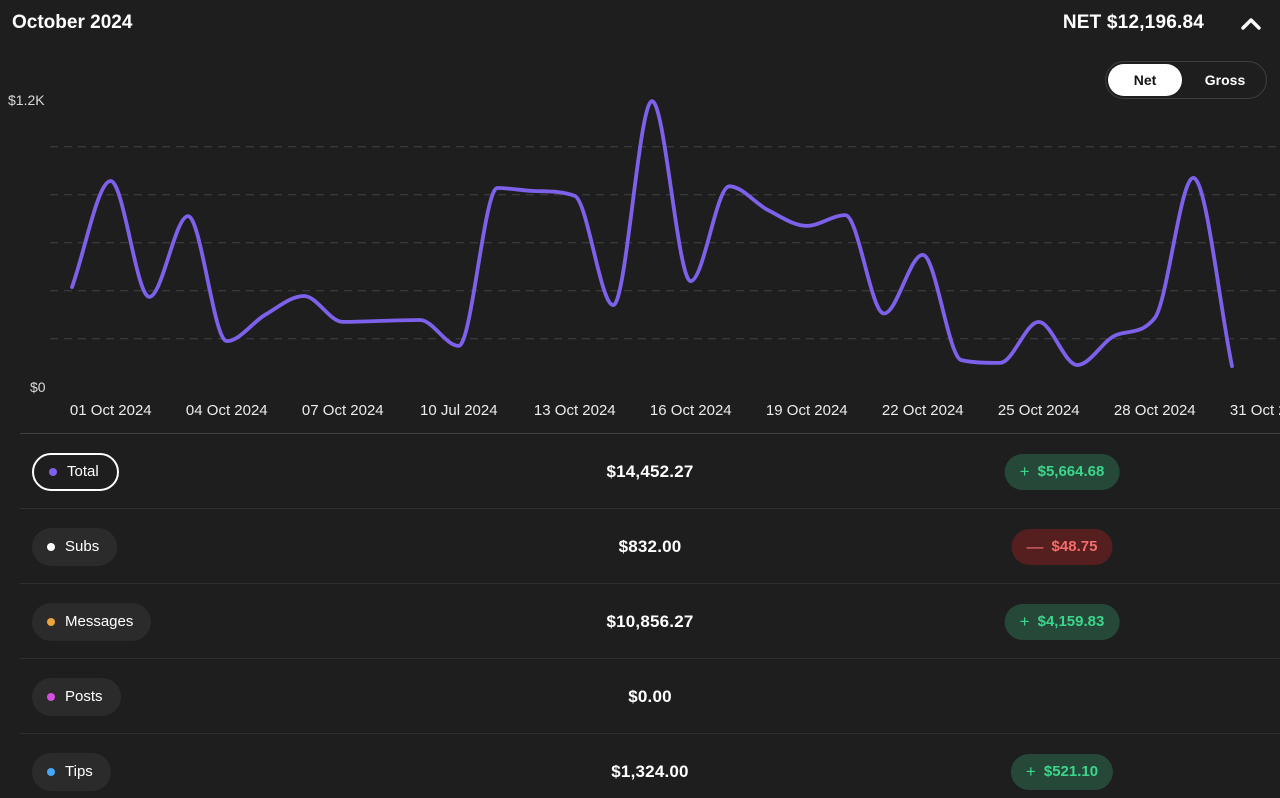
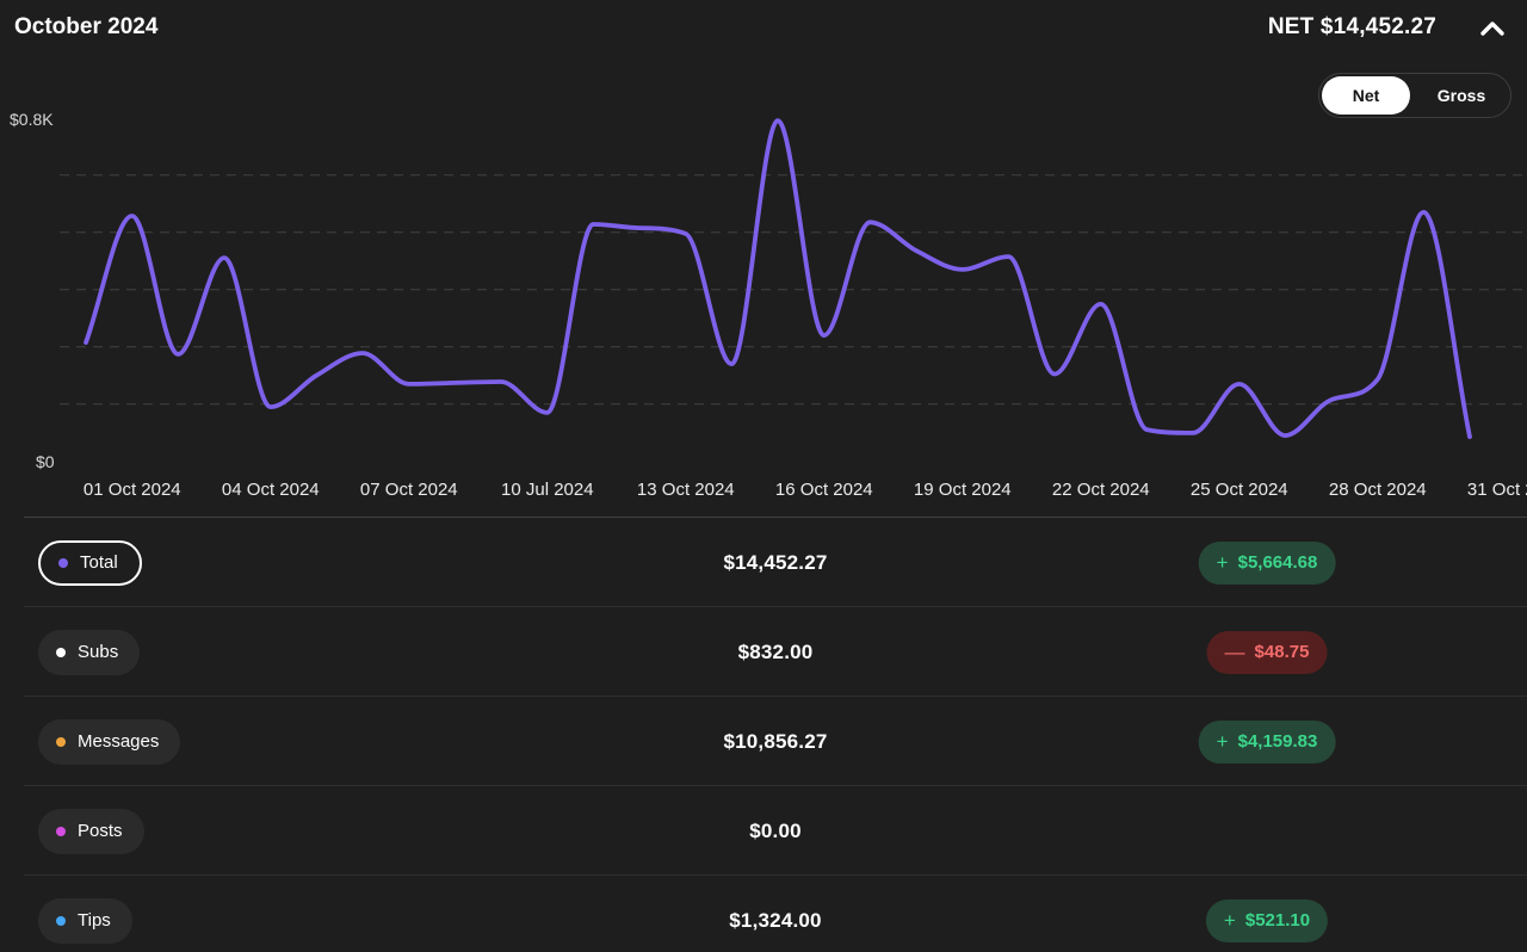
  October 2024
- NET $12,196.84
+ NET $14,452.27
  Net
  Gross
- $1.2K
+ $0.8K
  $0
  01 Oct 2024
  04 Oct 2024
  07 Oct 2024
  10 Jul 2024
  13 Oct 2024
  16 Oct 2024
  19 Oct 2024
  22 Oct 2024
  25 Oct 2024
  28 Oct 2024
  Total
  $14,452.27
  +
  $5,664.68
  Subs
  $832.00
  —
  $48.75
  Messages
  $10,856.27
  +
  $4,159.83
  Posts
  $0.00
  Tips
  $1,324.00
  +
  $521.10
